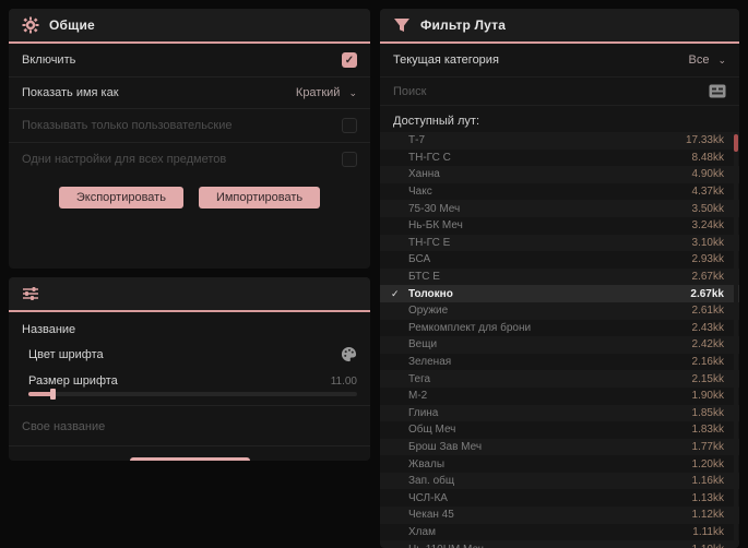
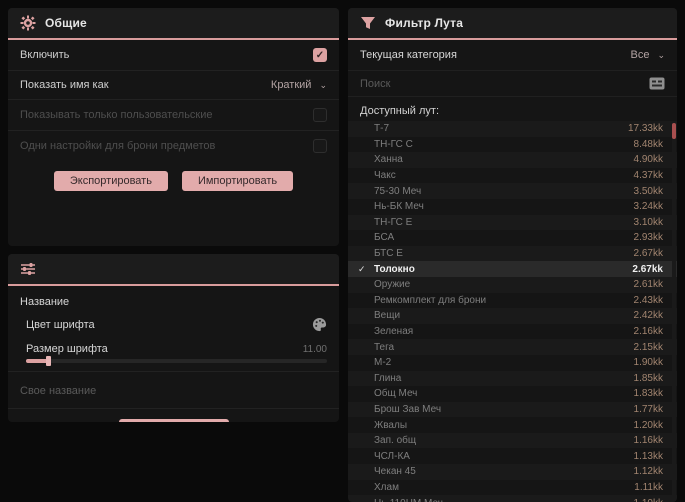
  Общие
  Включить
  ✓
  Показать имя как
  Краткий
  ⌄
  Показывать только пользовательские
- Одни настройки для всех предметов
+ Одни настройки для брони предметов
  Экспортировать
  Импортировать
  Название
  Цвет шрифта
  Размер шрифта
  11.00
  Свое название
  Фильтр Лута
  Текущая категория
  Все
  ⌄
  Поиск
  Доступный лут:
  Т-7
  17.33kk
  ТН-ГС С
  8.48kk
  Ханна
  4.90kk
  Чакс
  4.37kk
  75-30 Меч
  3.50kk
  Нь-БК Меч
  3.24kk
  ТН-ГС Е
  3.10kk
  БСА
  2.93kk
  БТС Е
  2.67kk
  ✓
  Толокно
  2.67kk
  Оружие
  2.61kk
  Ремкомплект для брони
  2.43kk
  Вещи
  2.42kk
  Зеленая
  2.16kk
  Тега
  2.15kk
  М-2
  1.90kk
  Глина
  1.85kk
  Общ Меч
  1.83kk
  Брош Зав Меч
  1.77kk
  Жвалы
  1.20kk
  Зап. общ
  1.16kk
  ЧСЛ-КА
  1.13kk
  Чекан 45
  1.12kk
  Хлам
  1.11kk
